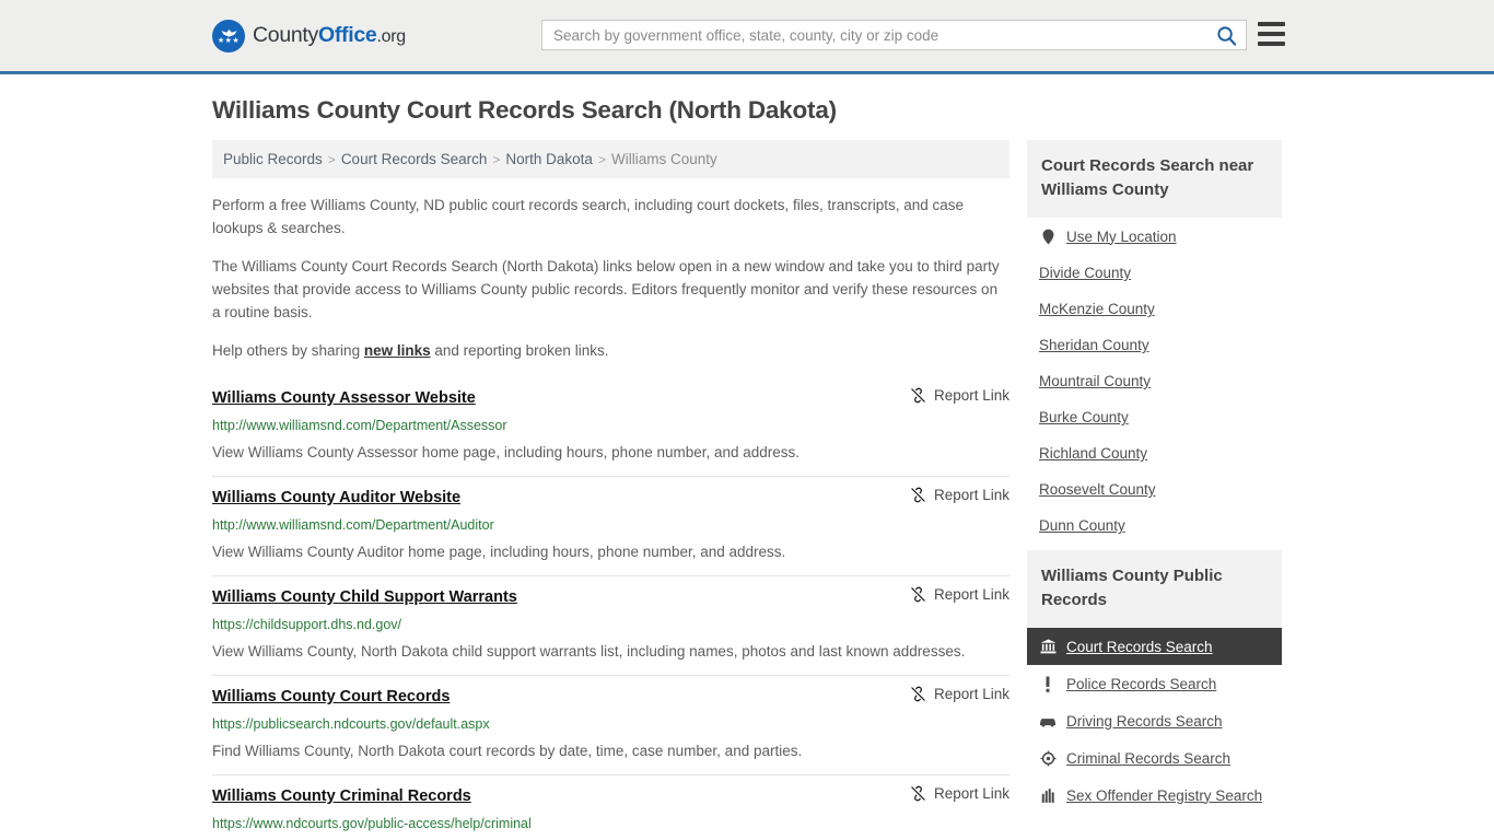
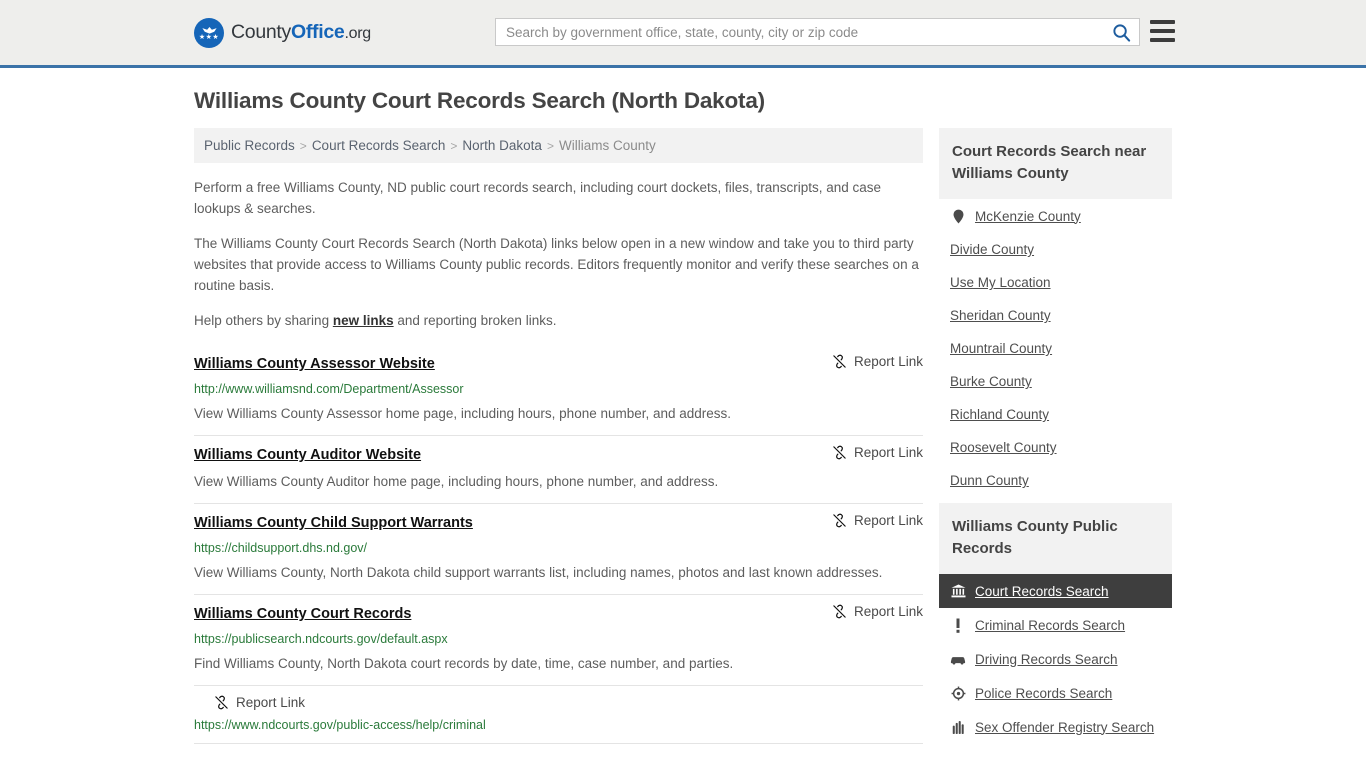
  CountyOffice.org
  Search by government office, state, county, city or zip code
  Williams County Court Records Search (North Dakota)
  Public Records
  >
  Court Records Search
  >
  North Dakota
  >
  Williams County
  Perform a free Williams County, ND public court records search, including court dockets, files, transcripts, and case lookups & searches.
- The Williams County Court Records Search (North Dakota) links below open in a new window and take you to third party websites that provide access to Williams County public records. Editors frequently monitor and verify these resources on a routine basis.
+ The Williams County Court Records Search (North Dakota) links below open in a new window and take you to third party websites that provide access to Williams County public records. Editors frequently monitor and verify these searches on a routine basis.
  Help others by sharing new links and reporting broken links.
  Williams County Assessor Website
  Report Link
  http://www.williamsnd.com/Department/Assessor
  View Williams County Assessor home page, including hours, phone number, and address.
  Williams County Auditor Website
  Report Link
- http://www.williamsnd.com/Department/Auditor
  View Williams County Auditor home page, including hours, phone number, and address.
  Williams County Child Support Warrants
  Report Link
  https://childsupport.dhs.nd.gov/
  View Williams County, North Dakota child support warrants list, including names, photos and last known addresses.
  Williams County Court Records
  Report Link
  https://publicsearch.ndcourts.gov/default.aspx
  Find Williams County, North Dakota court records by date, time, case number, and parties.
- Williams County Criminal Records
  Report Link
  https://www.ndcourts.gov/public-access/help/criminal
  Court Records Search near Williams County
- Use My Location
+ McKenzie County
  Divide County
- McKenzie County
+ Use My Location
  Sheridan County
  Mountrail County
  Burke County
  Richland County
  Roosevelt County
  Dunn County
  Williams County Public Records
  Court Records Search
- Police Records Search
+ Criminal Records Search
  Driving Records Search
- Criminal Records Search
+ Police Records Search
  Sex Offender Registry Search
